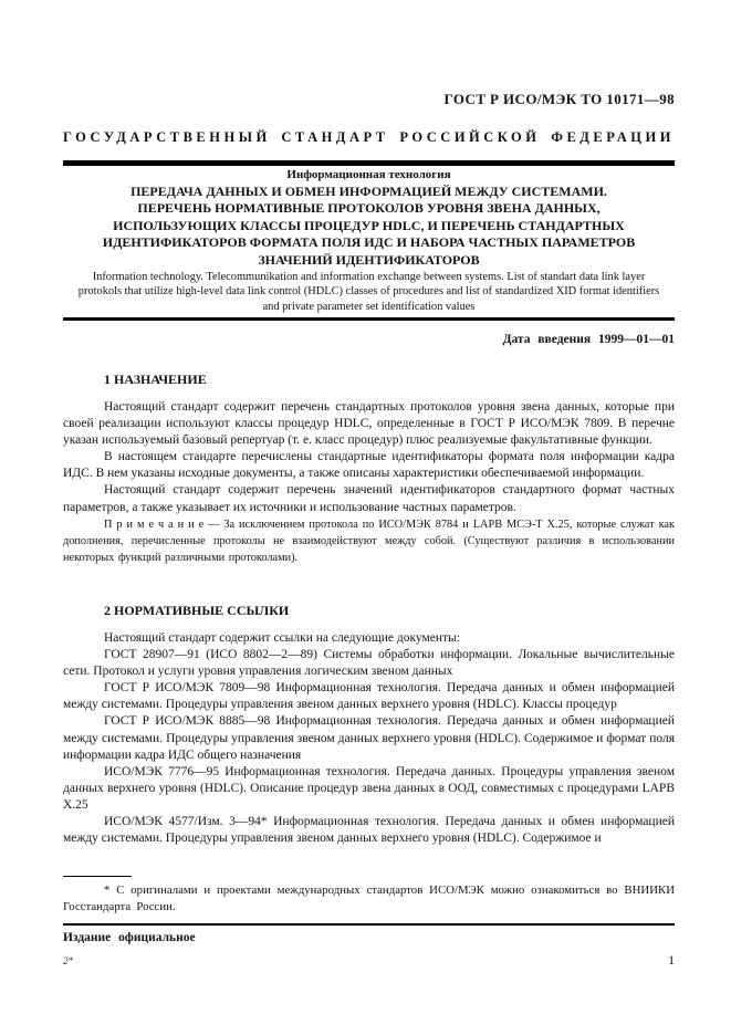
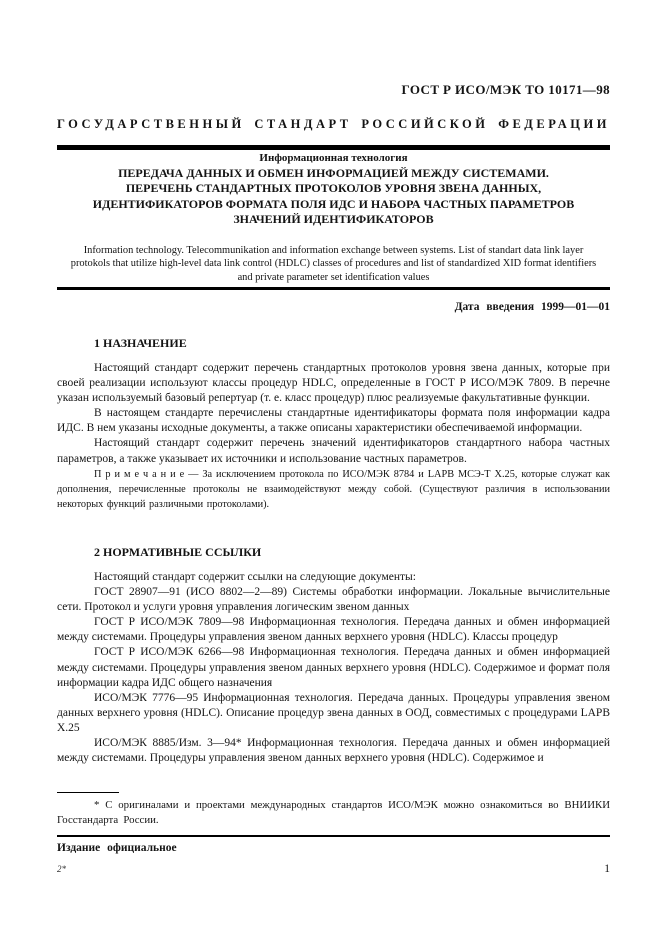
  ГОСТ Р ИСО/МЭК ТО 10171—98
  ГОСУДАРСТВЕННЫЙ
  СТАНДАРТ
  РОССИЙСКОЙ
  ФЕДЕРАЦИИ
  Информационная технология
  ПЕРЕДАЧА ДАННЫХ И ОБМЕН ИНФОРМАЦИЕЙ МЕЖДУ СИСТЕМАМИ.
- ПЕРЕЧЕНЬ НОРМАТИВНЫЕ ПРОТОКОЛОВ УРОВНЯ ЗВЕНА ДАННЫХ,
+ ПЕРЕЧЕНЬ СТАНДАРТНЫХ ПРОТОКОЛОВ УРОВНЯ ЗВЕНА ДАННЫХ,
- ИСПОЛЬЗУЮЩИХ КЛАССЫ ПРОЦЕДУР HDLC, И ПЕРЕЧЕНЬ СТАНДАРТНЫХ
  ИДЕНТИФИКАТОРОВ ФОРМАТА ПОЛЯ ИДС И НАБОРА ЧАСТНЫХ ПАРАМЕТРОВ
  ЗНАЧЕНИЙ ИДЕНТИФИКАТОРОВ
  Information technology. Telecommunikation and information exchange between systems. List of standart data link layer protokols that utilize high-level data link control (HDLC) classes of procedures and list of standardized XID format identifiers and private parameter set identification values
  Дата введения 1999—01—01
  1 НАЗНАЧЕНИЕ
  Настоящий стандарт содержит перечень стандартных протоколов уровня звена данных, которые при своей реализации используют классы процедур HDLC, определенные в ГОСТ Р ИСО/МЭК 7809. В перечне указан используемый базовый репертуар (т. е. класс процедур) плюс реализуемые факультативные функции.
  В настоящем стандарте перечислены стандартные идентификаторы формата поля информации кадра ИДС. В нем указаны исходные документы, а также описаны характеристики обеспечиваемой информации.
- Настоящий стандарт содержит перечень значений идентификаторов стандартного формат частных параметров, а также указывает их источники и использование частных параметров.
+ Настоящий стандарт содержит перечень значений идентификаторов стандартного набора частных параметров, а также указывает их источники и использование частных параметров.
  П р и м е ч а н и е — За исключением протокола по ИСО/МЭК 8784 и LAPB МСЭ-Т Х.25, которые служат как дополнения, перечисленные протоколы не взаимодействуют между собой. (Существуют различия в использовании некоторых функций различными протоколами).
  2 НОРМАТИВНЫЕ ССЫЛКИ
  Настоящий стандарт содержит ссылки на следующие документы:
  ГОСТ 28907—91 (ИСО 8802—2—89) Системы обработки информации. Локальные вычислительные сети. Протокол и услуги уровня управления логическим звеном данных
  ГОСТ Р ИСО/МЭК 7809—98 Информационная технология. Передача данных и обмен информацией между системами. Процедуры управления звеном данных верхнего уровня (HDLC). Классы процедур
- ГОСТ Р ИСО/МЭК 8885—98 Информационная технология. Передача данных и обмен информацией между системами. Процедуры управления звеном данных верхнего уровня (HDLC). Содержимое и формат поля информации кадра ИДС общего назначения
+ ГОСТ Р ИСО/МЭК 6266—98 Информационная технология. Передача данных и обмен информацией между системами. Процедуры управления звеном данных верхнего уровня (HDLC). Содержимое и формат поля информации кадра ИДС общего назначения
  ИСО/МЭК 7776—95 Информационная технология. Передача данных. Процедуры управления звеном данных верхнего уровня (HDLC). Описание процедур звена данных в ООД, совместимых с процедурами LAPB X.25
- ИСО/МЭК 4577/Изм. 3—94* Информационная технология. Передача данных и обмен информацией между системами. Процедуры управления звеном данных верхнего уровня (HDLC). Содержимое и
+ ИСО/МЭК 8885/Изм. 3—94* Информационная технология. Передача данных и обмен информацией между системами. Процедуры управления звеном данных верхнего уровня (HDLC). Содержимое и
  * С оригиналами и проектами международных стандартов ИСО/МЭК можно ознакомиться во ВНИИКИ Госстандарта России.
  Издание официальное
  2*
  1
